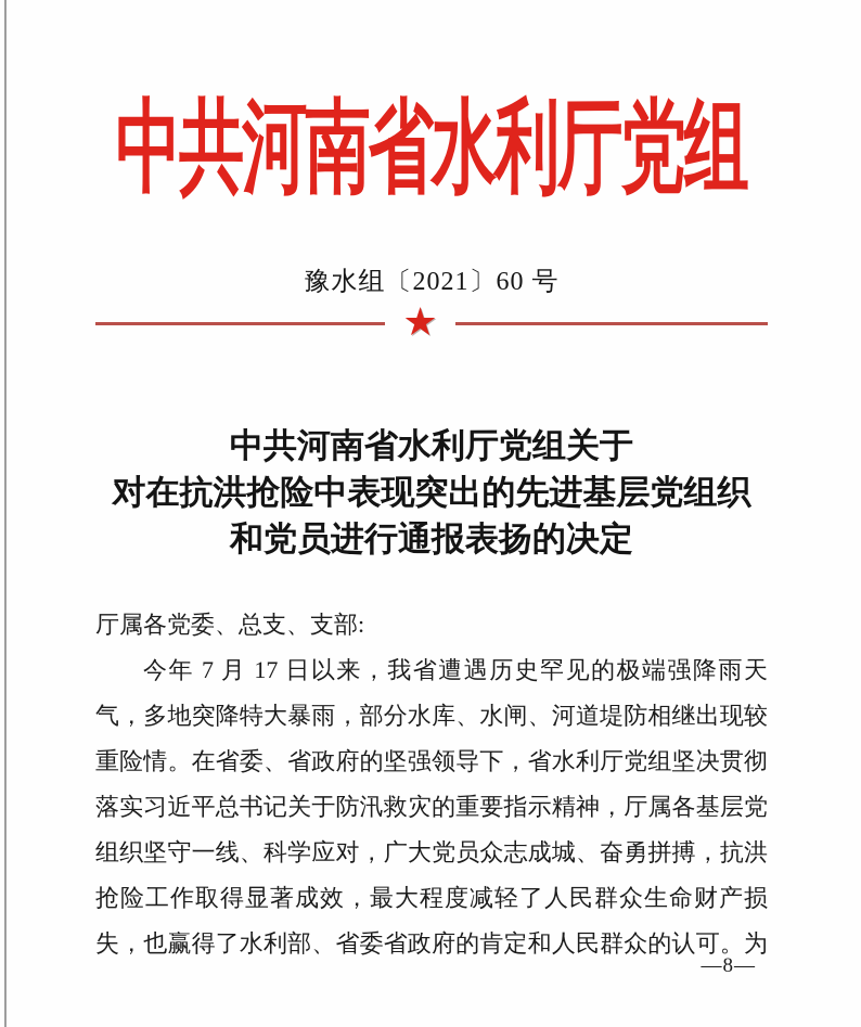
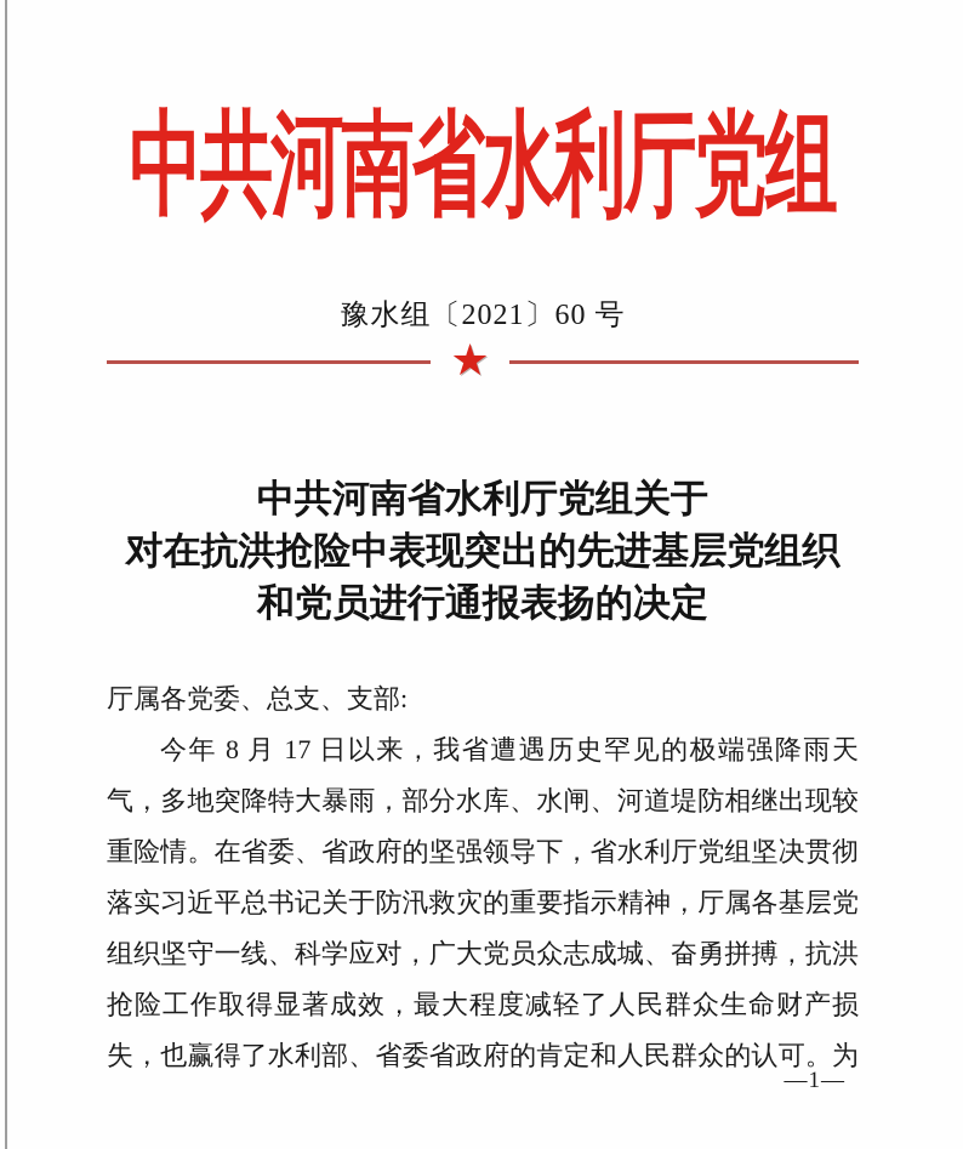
  中共河南省水利厅党组
  豫水组〔2021〕60 号
  ★
  中共河南省水利厅党组关于
  对在抗洪抢险中表现突出的先进基层党组织
  和党员进行通报表扬的决定
  厅属各党委、总支、支部:
- 今年 7 月 17 日以来，我省遭遇历史罕见的极端强降雨天
+ 今年 8 月 17 日以来，我省遭遇历史罕见的极端强降雨天
  气，多地突降特大暴雨，部分水库、水闸、河道堤防相继出现较
  重险情。在省委、省政府的坚强领导下，省水利厅党组坚决贯彻
  落实习近平总书记关于防汛救灾的重要指示精神，厅属各基层党
  组织坚守一线、科学应对，广大党员众志成城、奋勇拼搏，抗洪
  抢险工作取得显著成效，最大程度减轻了人民群众生命财产损
  失，也赢得了水利部、省委省政府的肯定和人民群众的认可。为
- —8—
+ —1—
